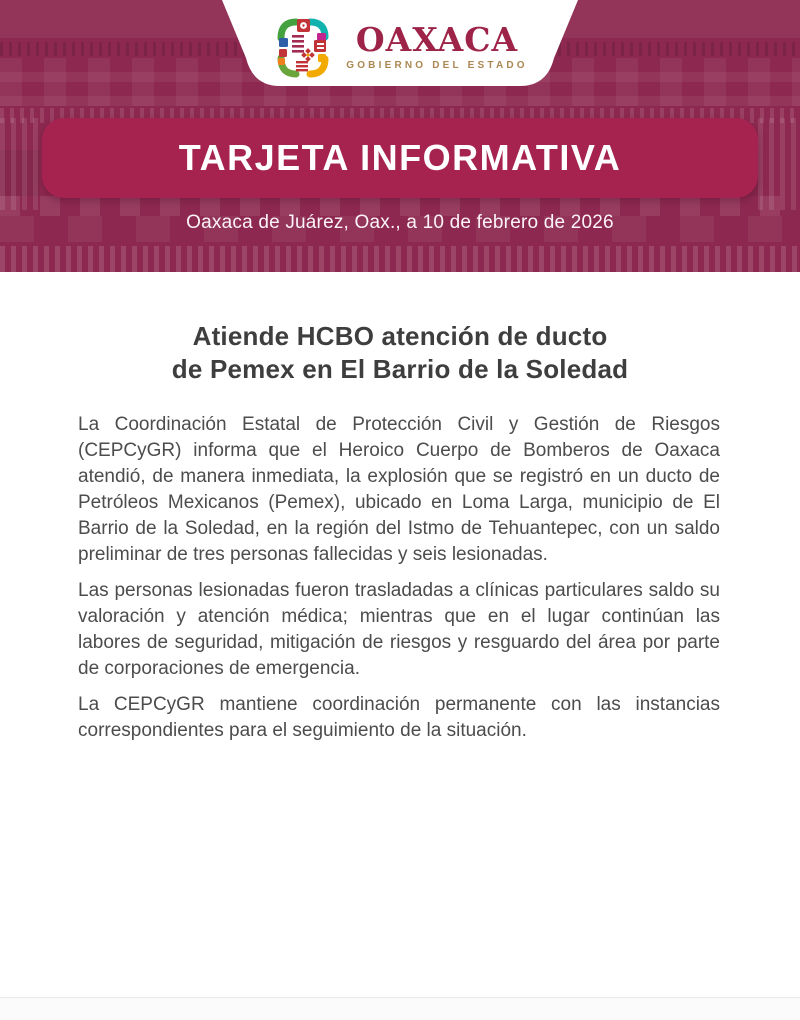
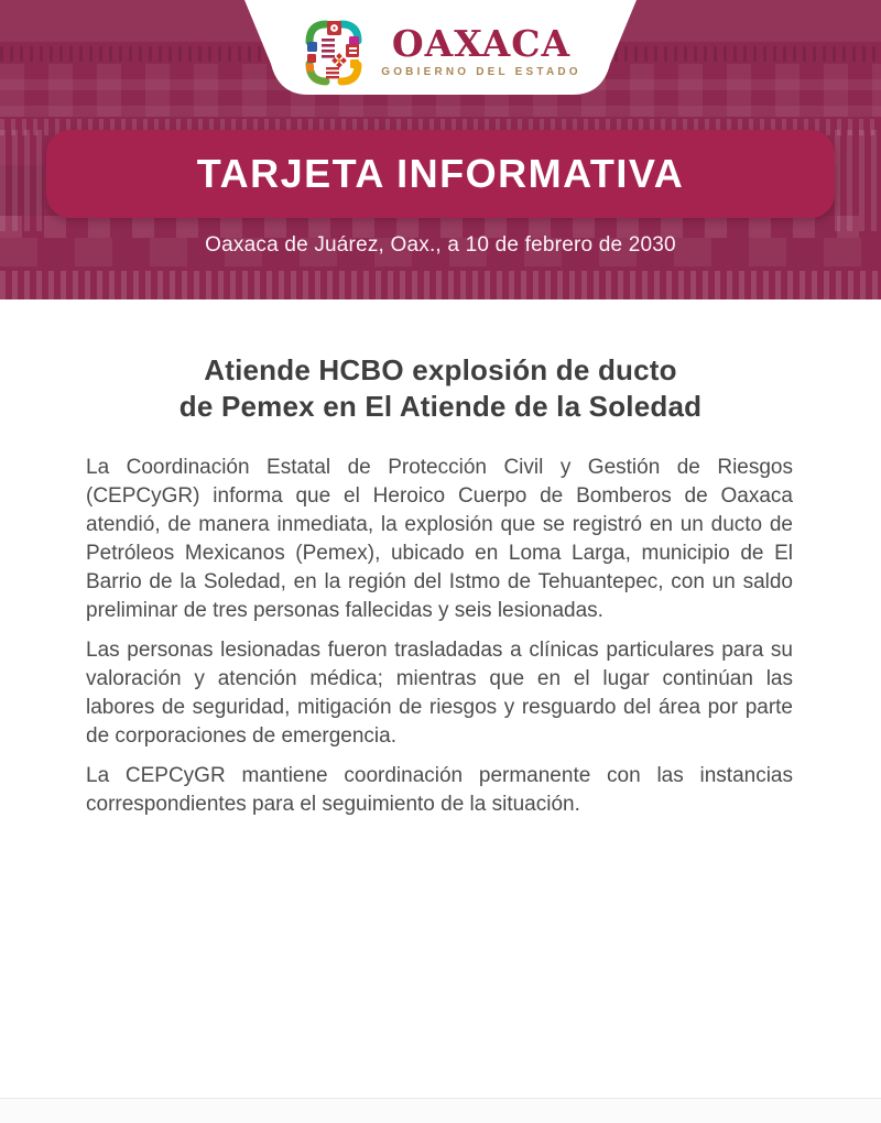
  OAXACA
  GOBIERNO DEL ESTADO
  TARJETA INFORMATIVA
- Oaxaca de Juárez, Oax., a 10 de febrero de 2026
+ Oaxaca de Juárez, Oax., a 10 de febrero de 2030
- Atiende HCBO atención de ducto
+ Atiende HCBO explosión de ducto
- de Pemex en El Barrio de la Soledad
+ de Pemex en El Atiende de la Soledad
  La Coordinación Estatal de Protección Civil y Gestión de Riesgos (CEPCyGR) informa que el Heroico Cuerpo de Bomberos de Oaxaca atendió, de manera inmediata, la explosión que se registró en un ducto de Petróleos Mexicanos (Pemex), ubicado en Loma Larga, municipio de El Barrio de la Soledad, en la región del Istmo de Tehuantepec, con un saldo preliminar de tres personas fallecidas y seis lesionadas.
- Las personas lesionadas fueron trasladadas a clínicas particulares saldo su valoración y atención médica; mientras que en el lugar continúan las labores de seguridad, mitigación de riesgos y resguardo del área por parte de corporaciones de emergencia.
+ Las personas lesionadas fueron trasladadas a clínicas particulares para su valoración y atención médica; mientras que en el lugar continúan las labores de seguridad, mitigación de riesgos y resguardo del área por parte de corporaciones de emergencia.
  La CEPCyGR mantiene coordinación permanente con las instancias correspondientes para el seguimiento de la situación.
